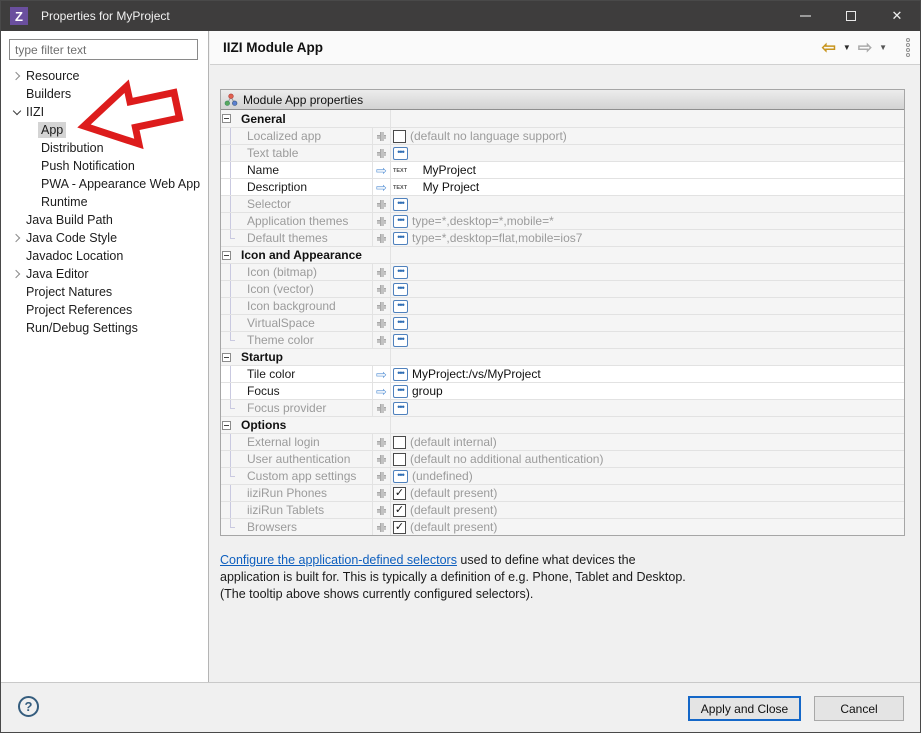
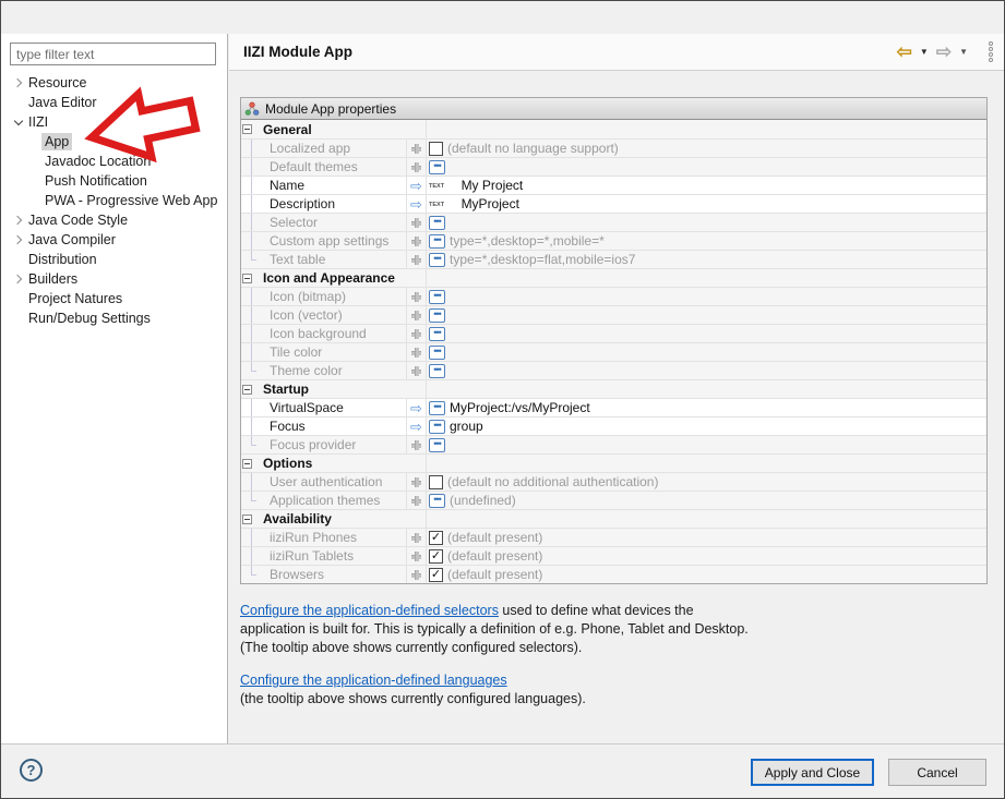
- Z
- Properties for MyProject
- ✕
  type filter text
  Resource
- Builders
+ Java Editor
  IIZI
  App
- Distribution
+ Javadoc Location
  Push Notification
- PWA - Appearance Web App
+ PWA - Progressive Web App
- Runtime
- Java Build Path
  Java Code Style
+ Java Compiler
- Javadoc Location
+ Distribution
- Java Editor
+ Builders
  Project Natures
- Project References
  Run/Debug Settings
  IIZI Module App
  ⇦
  ▼
  ⇨
  ▼
  Module App properties
  General
  Localized app
  (default no language support)
- Text table
+ Default themes
  •••
  Name
  ⇨
- MyProject
+ My Project
  Description
  ⇨
- My Project
+ MyProject
  Selector
  •••
- Application themes
+ Custom app settings
  •••
  type=*,desktop=*,mobile=*
- Default themes
+ Text table
  •••
  type=*,desktop=flat,mobile=ios7
  Icon and Appearance
  Icon (bitmap)
  •••
  Icon (vector)
  •••
  Icon background
  •••
- VirtualSpace
+ Tile color
  •••
  Theme color
  •••
  Startup
- Tile color
+ VirtualSpace
  ⇨
  •••
  MyProject:/vs/MyProject
  Focus
  ⇨
  •••
  group
  Focus provider
  •••
  Options
- External login
- (default internal)
  User authentication
  (default no additional authentication)
- Custom app settings
+ Application themes
  •••
  (undefined)
+ Availability
  iiziRun Phones
  ✓
  (default present)
  iiziRun Tablets
  ✓
  (default present)
  Browsers
  ✓
  (default present)
  Configure the application-defined selectors used to define what devices the
  application is built for. This is typically a definition of e.g. Phone, Tablet and Desktop.
  (The tooltip above shows currently configured selectors).
+ Configure the application-defined languages
+ (the tooltip above shows currently configured languages).
  ?
  Apply and Close
  Cancel
